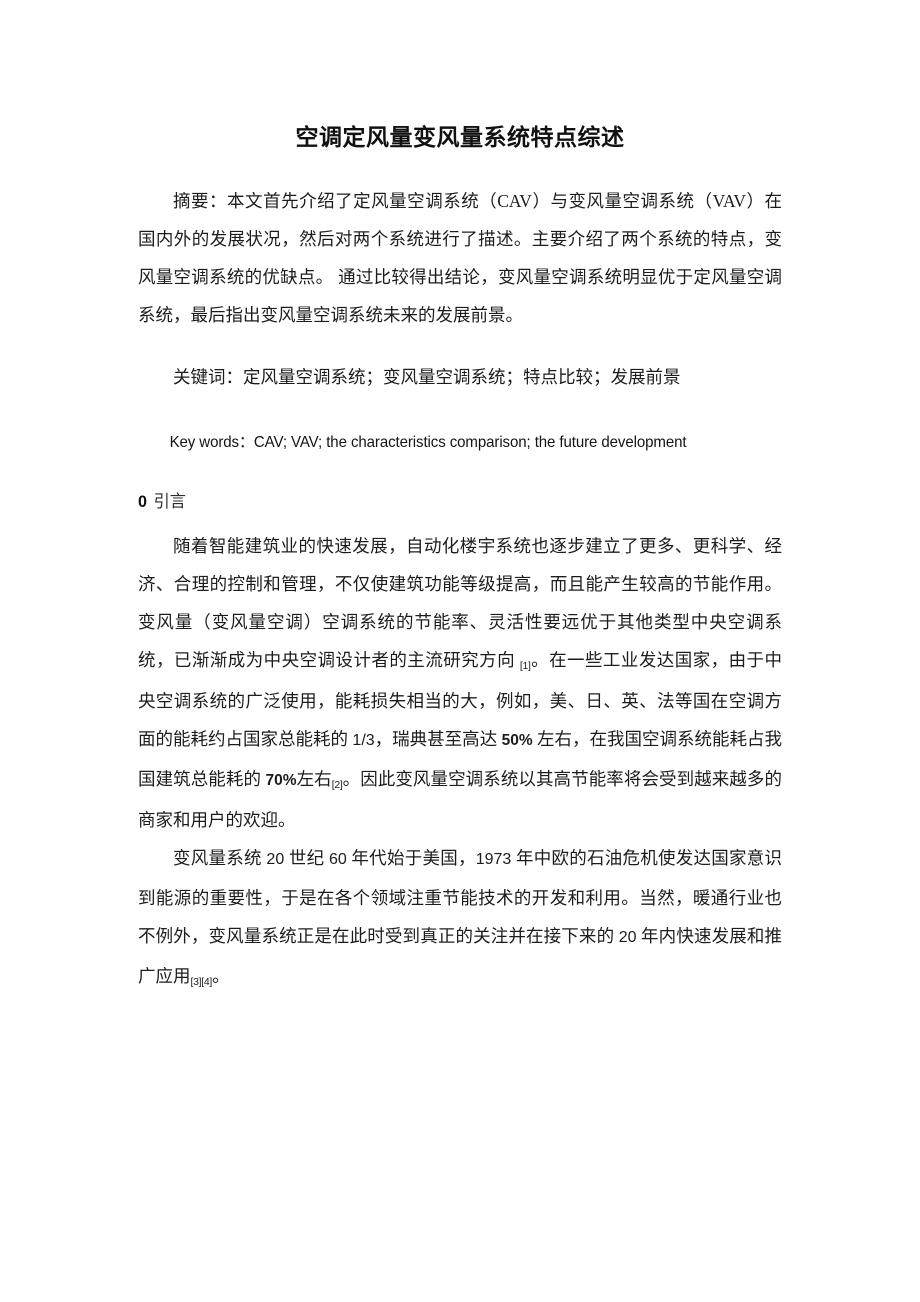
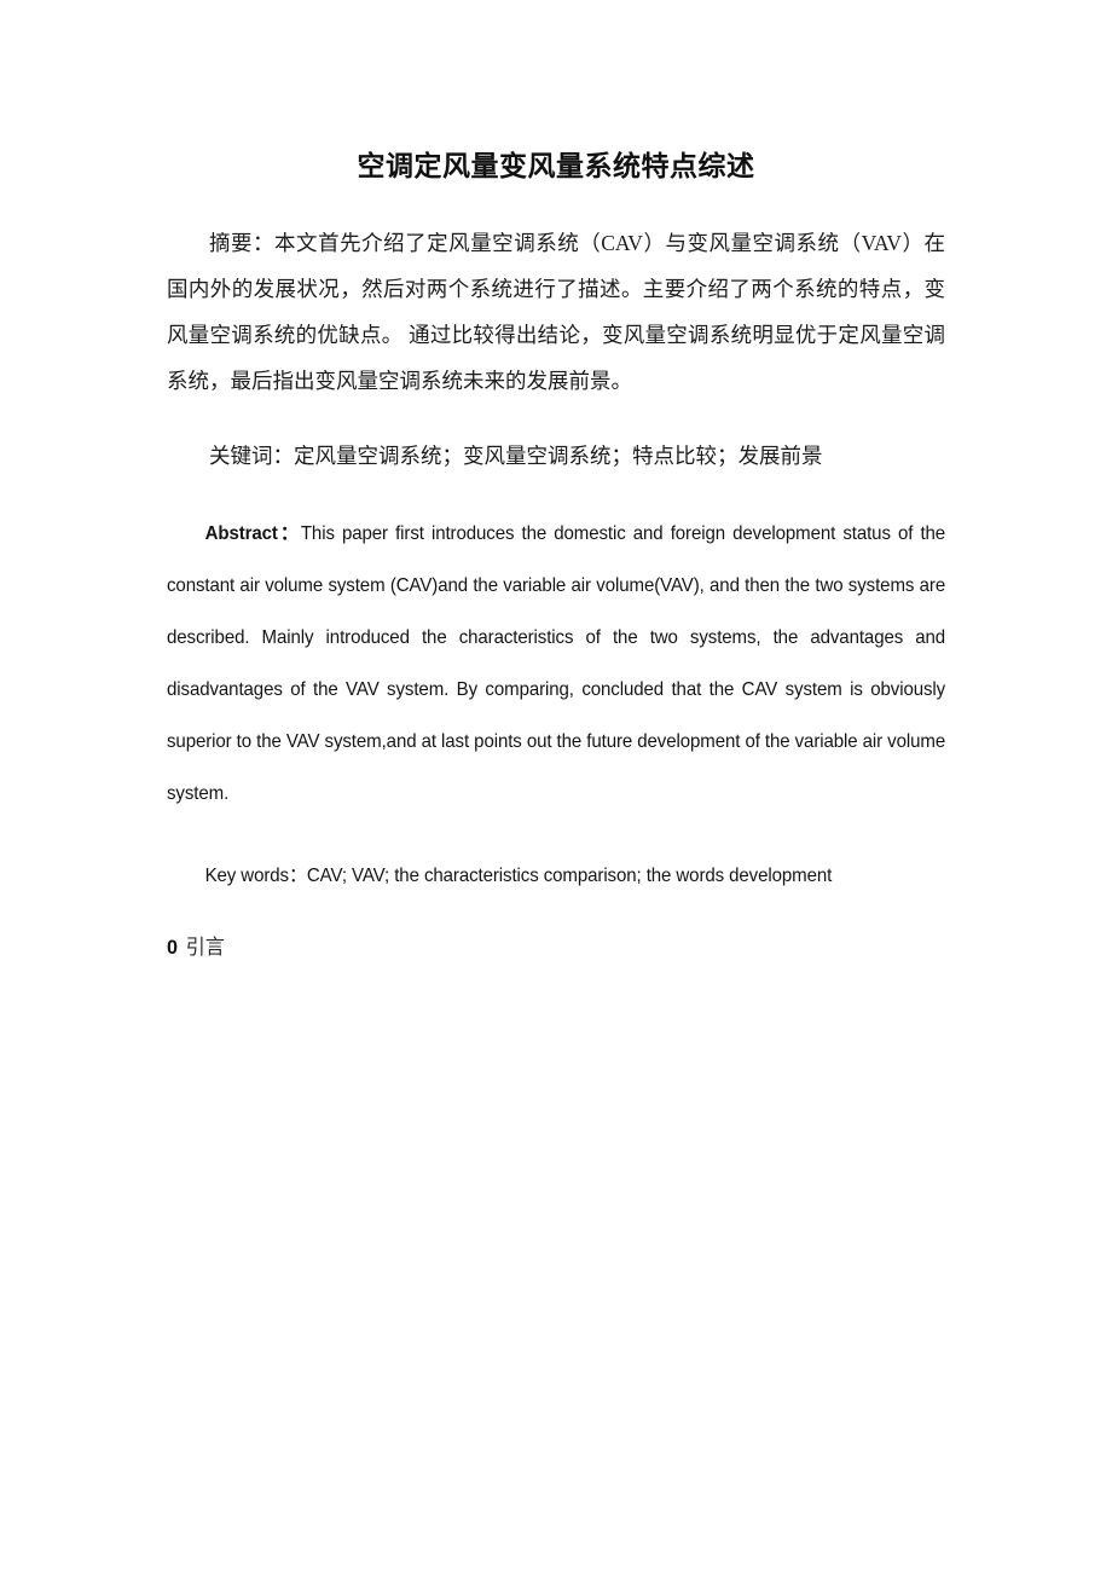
  空调定风量变风量系统特点综述
  摘要：本文首先介绍了定风量空调系统（CAV）与变风量空调系统（VAV）在国内外的发展状况，然后对两个系统进行了描述。主要介绍了两个系统的特点，变风量空调系统的优缺点。 通过比较得出结论，变风量空调系统明显优于定风量空调系统，最后指出变风量空调系统未来的发展前景。
  关键词：定风量空调系统；变风量空调系统；特点比较；发展前景
+ Abstract：This paper first introduces the domestic and foreign development status of the constant air volume system (CAV)and the variable air volume(VAV), and then the two systems are described. Mainly introduced the characteristics of the two systems, the advantages and disadvantages of the VAV system. By comparing, concluded that the CAV system is obviously superior to the VAV system,and at last points out the future development of the variable air volume system.
- Key words：CAV; VAV; the characteristics comparison; the future development
+ Key words：CAV; VAV; the characteristics comparison; the words development
  0 引言
- 随着智能建筑业的快速发展，自动化楼宇系统也逐步建立了更多、更科学、经济、合理的控制和管理，不仅使建筑功能等级提高，而且能产生较高的节能作用。变风量（变风量空调）空调系统的节能率、灵活性要远优于其他类型中央空调系统，已渐渐成为中央空调设计者的主流研究方向 [1]。在一些工业发达国家，由于中央空调系统的广泛使用，能耗损失相当的大，例如，美、日、英、法等国在空调方面的能耗约占国家总能耗的 1/3，瑞典甚至高达 50% 左右，在我国空调系统能耗占我国建筑总能耗的 70%左右[2]。因此变风量空调系统以其高节能率将会受到越来越多的商家和用户的欢迎。
- 变风量系统 20 世纪 60 年代始于美国，1973 年中欧的石油危机使发达国家意识到能源的重要性，于是在各个领域注重节能技术的开发和利用。当然，暖通行业也不例外，变风量系统正是在此时受到真正的关注并在接下来的 20 年内快速发展和推广应用[3][4]。
